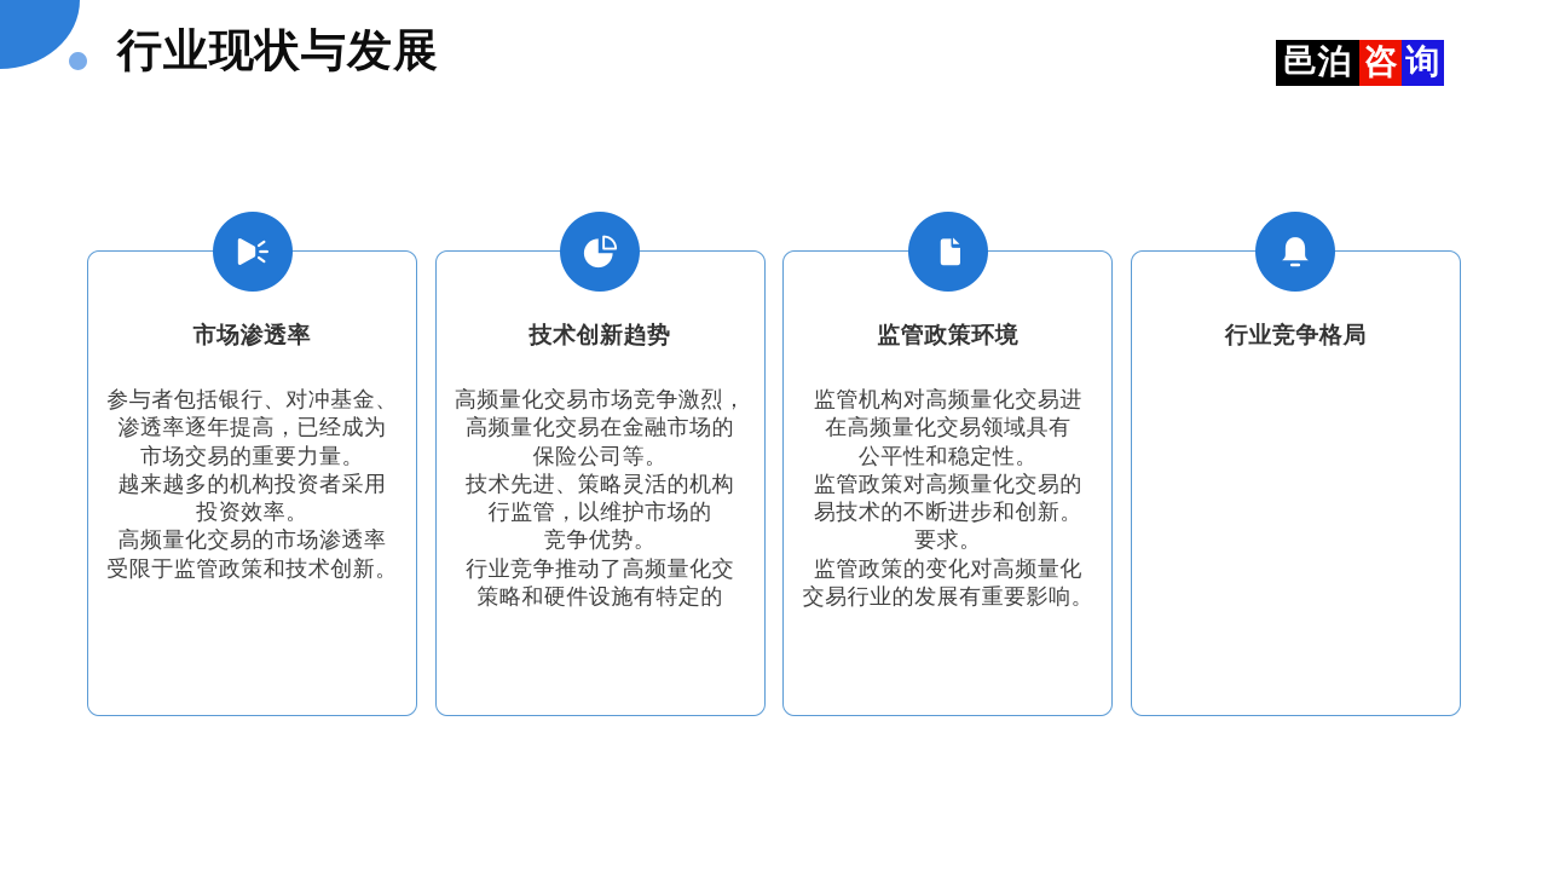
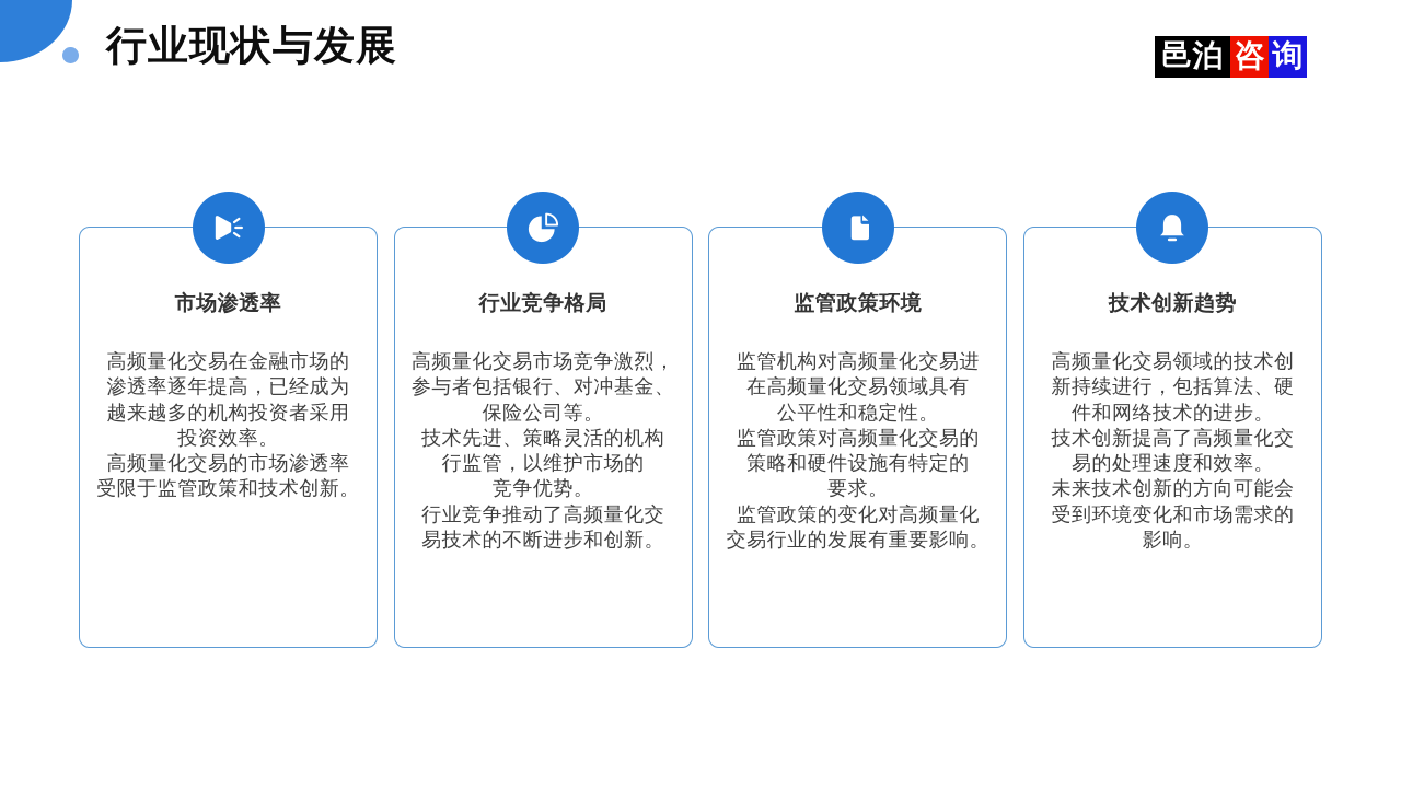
  行业现状与发展
  邑泊
  咨
  询
  市场渗透率
- 参与者包括银行、对冲基金、
+ 高频量化交易在金融市场的
  渗透率逐年提高，已经成为
- 市场交易的重要力量。
  越来越多的机构投资者采用
  投资效率。
  高频量化交易的市场渗透率
  受限于监管政策和技术创新。
- 技术创新趋势
+ 行业竞争格局
  高频量化交易市场竞争激烈，
- 高频量化交易在金融市场的
+ 参与者包括银行、对冲基金、
  保险公司等。
  技术先进、策略灵活的机构
  行监管，以维护市场的
  竞争优势。
  行业竞争推动了高频量化交
- 策略和硬件设施有特定的
+ 易技术的不断进步和创新。
  监管政策环境
  监管机构对高频量化交易进
  在高频量化交易领域具有
  公平性和稳定性。
  监管政策对高频量化交易的
- 易技术的不断进步和创新。
+ 策略和硬件设施有特定的
  要求。
  监管政策的变化对高频量化
  交易行业的发展有重要影响。
- 行业竞争格局
+ 技术创新趋势
+ 高频量化交易领域的技术创
+ 新持续进行，包括算法、硬
+ 件和网络技术的进步。
+ 技术创新提高了高频量化交
+ 易的处理速度和效率。
+ 未来技术创新的方向可能会
+ 受到环境变化和市场需求的
+ 影响。
